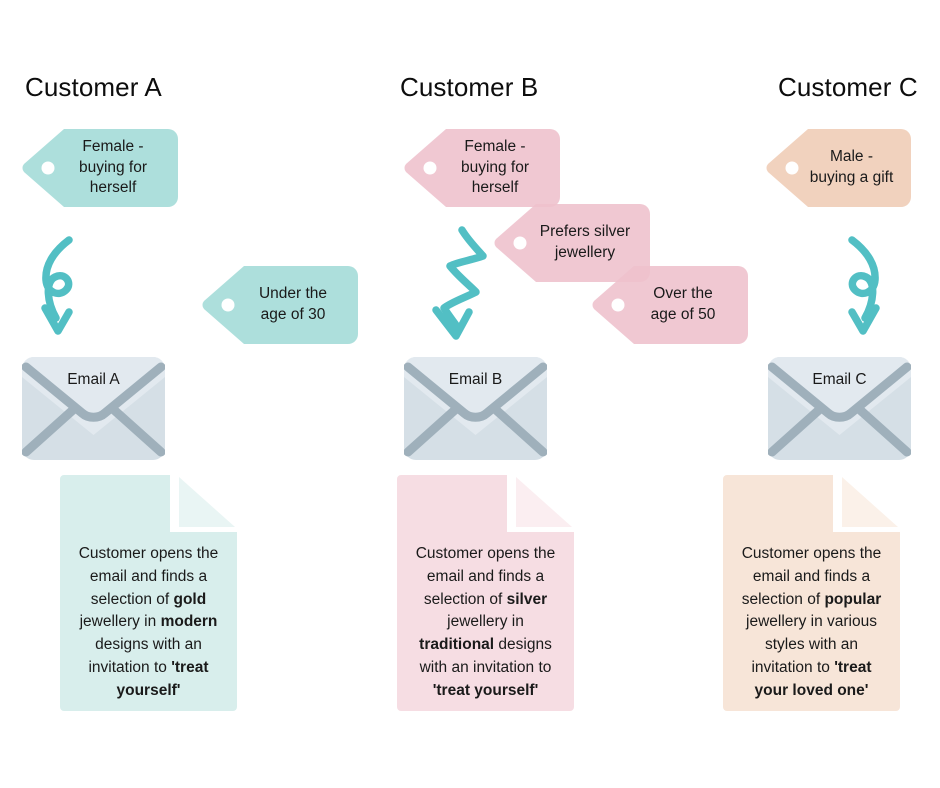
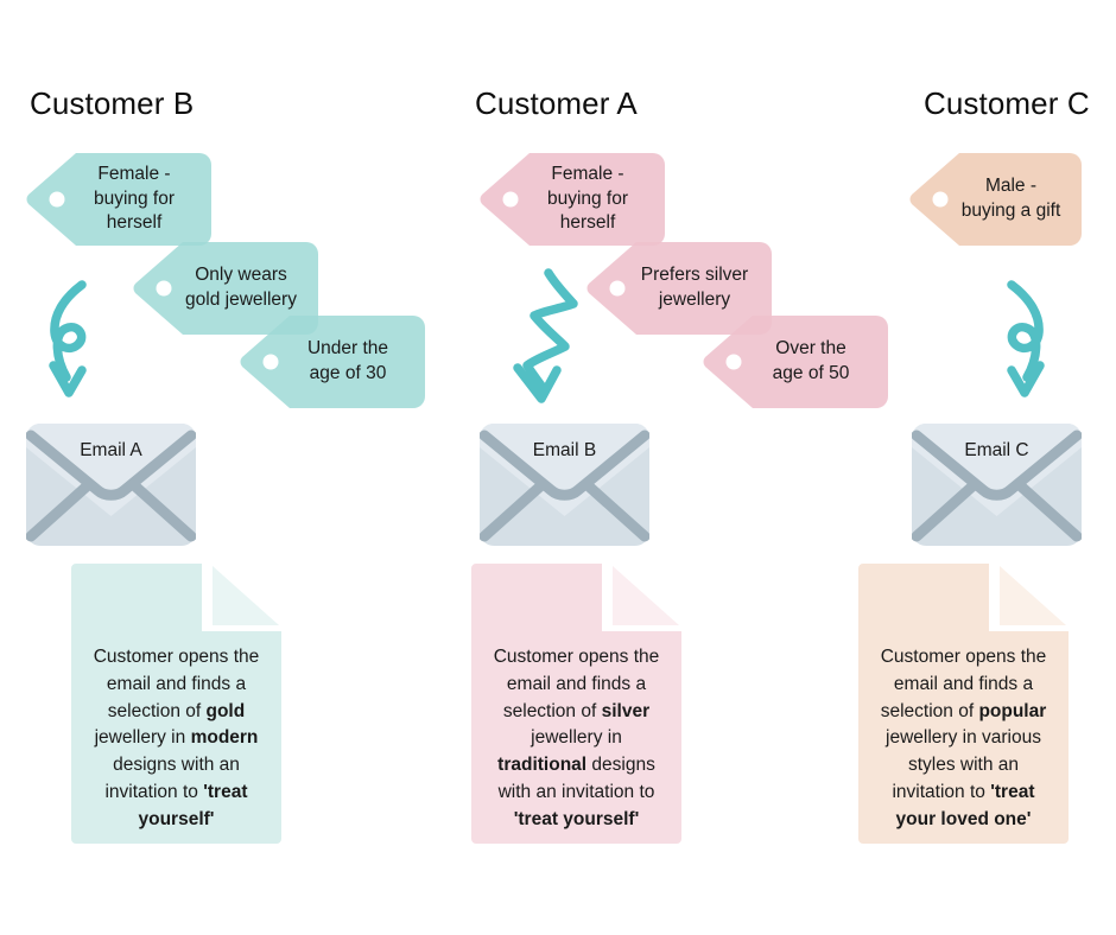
- Customer A
+ Customer B
  Female -
  buying for
  herself
+ Only wears
+ gold jewellery
  Under the
  age of 30
  Email A
  Customer opens the email and finds a selection of gold jewellery in modern designs with an invitation to 'treat yourself'
- Customer B
+ Customer A
  Female -
  buying for
  herself
  Prefers silver
  jewellery
  Over the
  age of 50
  Email B
  Customer opens the email and finds a selection of silver jewellery in traditional designs with an invitation to 'treat yourself'
  Customer C
  Male -
  buying a gift
  Email C
  Customer opens the email and finds a selection of popular jewellery in various styles with an invitation to 'treat your loved one'
